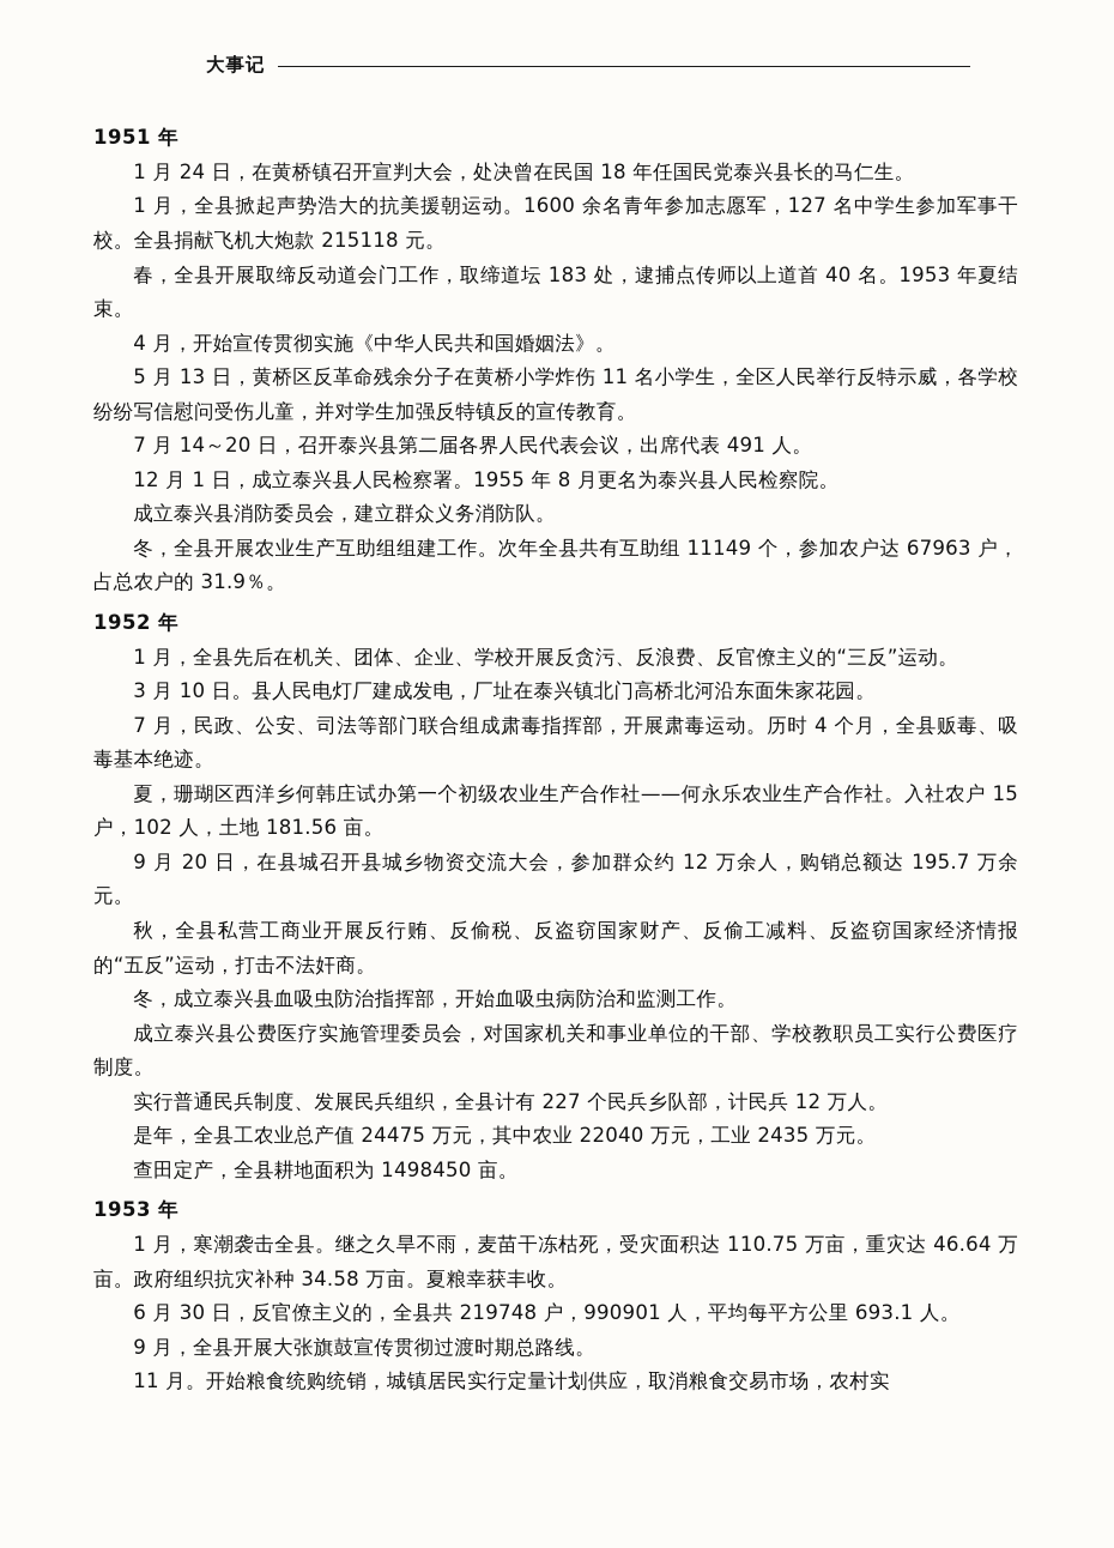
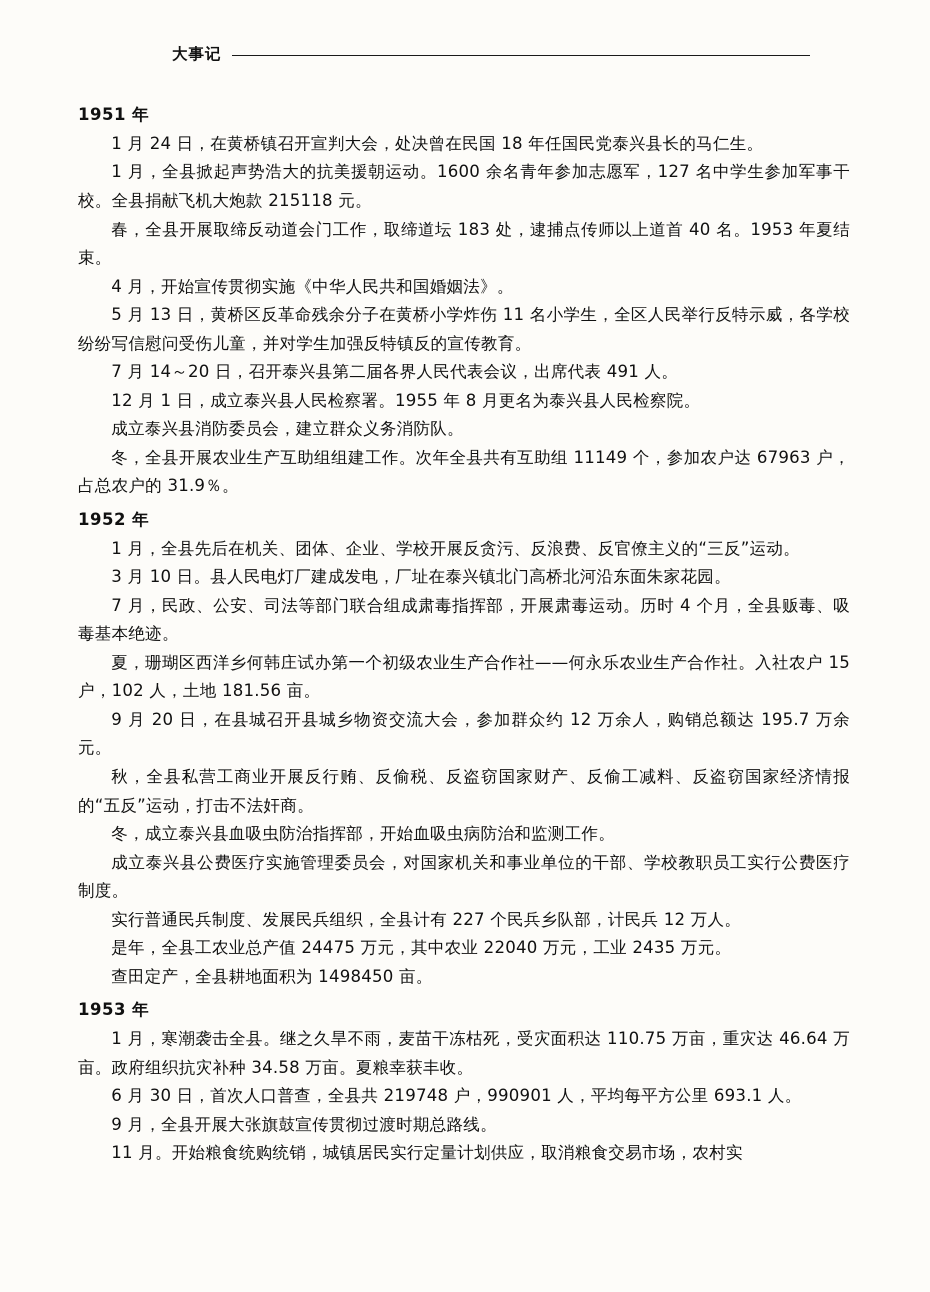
  大事记
  1951 年
  1 月 24 日，在黄桥镇召开宣判大会，处决曾在民国 18 年任国民党泰兴县长的马仁生。
  1 月，全县掀起声势浩大的抗美援朝运动。1600 余名青年参加志愿军，127 名中学生参加军事干校。全县捐献飞机大炮款 215118 元。
  春，全县开展取缔反动道会门工作，取缔道坛 183 处，逮捕点传师以上道首 40 名。1953 年夏结束。
  4 月，开始宣传贯彻实施《中华人民共和国婚姻法》。
  5 月 13 日，黄桥区反革命残余分子在黄桥小学炸伤 11 名小学生，全区人民举行反特示威，各学校纷纷写信慰问受伤儿童，并对学生加强反特镇反的宣传教育。
  7 月 14～20 日，召开泰兴县第二届各界人民代表会议，出席代表 491 人。
  12 月 1 日，成立泰兴县人民检察署。1955 年 8 月更名为泰兴县人民检察院。
  成立泰兴县消防委员会，建立群众义务消防队。
  冬，全县开展农业生产互助组组建工作。次年全县共有互助组 11149 个，参加农户达 67963 户，占总农户的 31.9％。
  1952 年
  1 月，全县先后在机关、团体、企业、学校开展反贪污、反浪费、反官僚主义的“三反”运动。
  3 月 10 日。县人民电灯厂建成发电，厂址在泰兴镇北门高桥北河沿东面朱家花园。
  7 月，民政、公安、司法等部门联合组成肃毒指挥部，开展肃毒运动。历时 4 个月，全县贩毒、吸毒基本绝迹。
  夏，珊瑚区西洋乡何韩庄试办第一个初级农业生产合作社——何永乐农业生产合作社。入社农户 15 户，102 人，土地 181.56 亩。
  9 月 20 日，在县城召开县城乡物资交流大会，参加群众约 12 万余人，购销总额达 195.7 万余元。
  秋，全县私营工商业开展反行贿、反偷税、反盗窃国家财产、反偷工减料、反盗窃国家经济情报的“五反”运动，打击不法奸商。
  冬，成立泰兴县血吸虫防治指挥部，开始血吸虫病防治和监测工作。
  成立泰兴县公费医疗实施管理委员会，对国家机关和事业单位的干部、学校教职员工实行公费医疗制度。
  实行普通民兵制度、发展民兵组织，全县计有 227 个民兵乡队部，计民兵 12 万人。
  是年，全县工农业总产值 24475 万元，其中农业 22040 万元，工业 2435 万元。
  查田定产，全县耕地面积为 1498450 亩。
  1953 年
  1 月，寒潮袭击全县。继之久旱不雨，麦苗干冻枯死，受灾面积达 110.75 万亩，重灾达 46.64 万亩。政府组织抗灾补种 34.58 万亩。夏粮幸获丰收。
- 6 月 30 日，反官僚主义的，全县共 219748 户，990901 人，平均每平方公里 693.1 人。
+ 6 月 30 日，首次人口普查，全县共 219748 户，990901 人，平均每平方公里 693.1 人。
  9 月，全县开展大张旗鼓宣传贯彻过渡时期总路线。
  11 月。开始粮食统购统销，城镇居民实行定量计划供应，取消粮食交易市场，农村实
